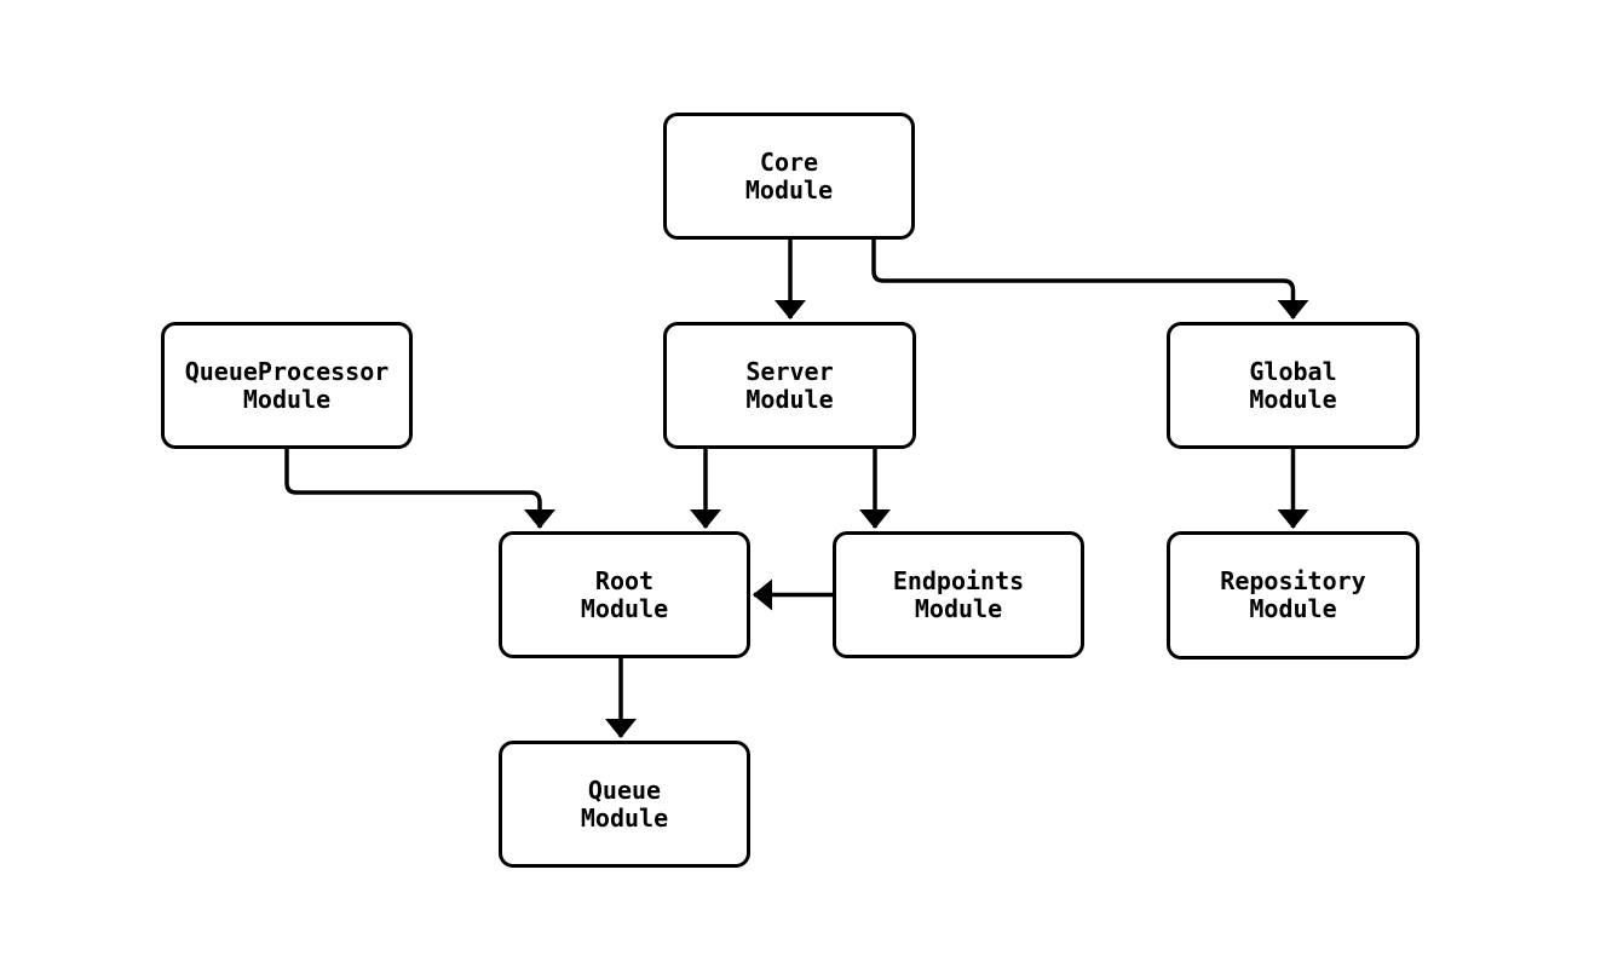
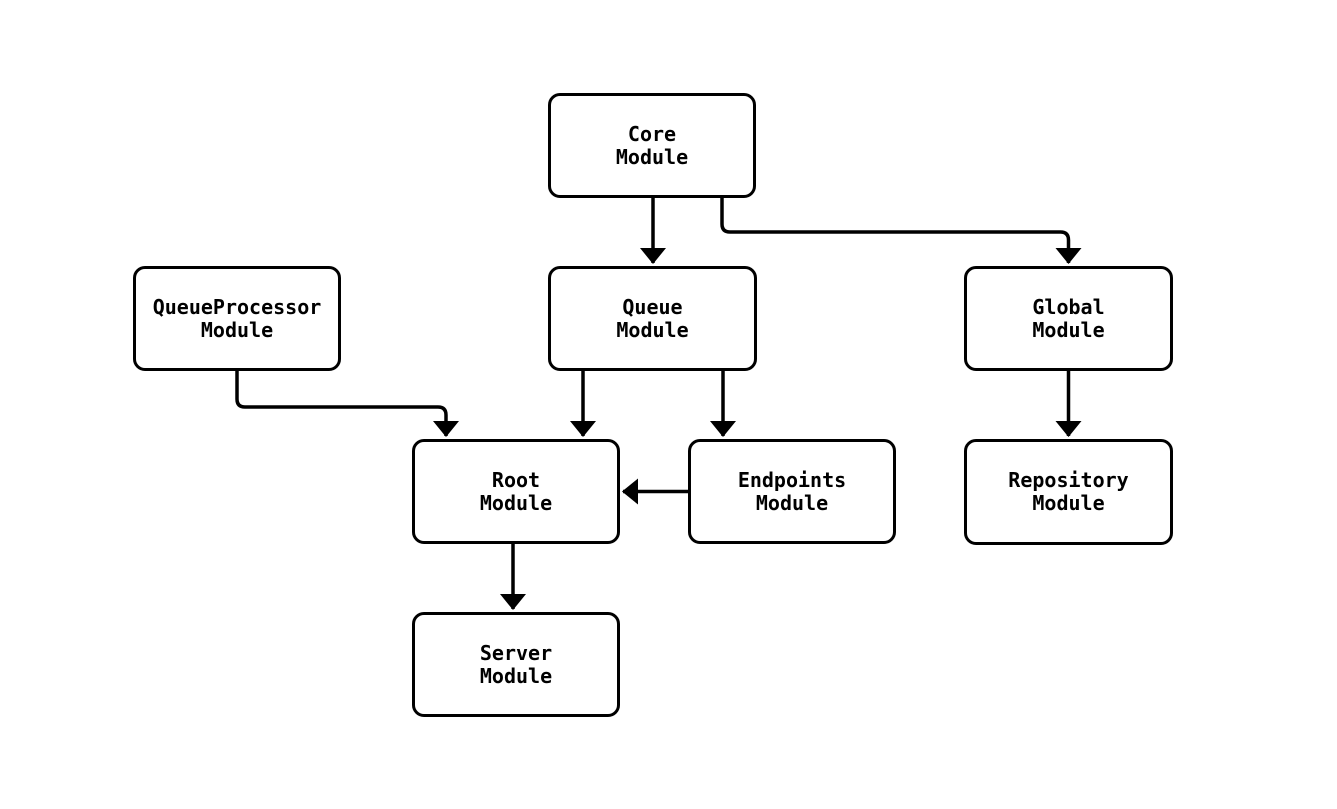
  Core
  Module
  QueueProcessor
  Module
- Server
+ Queue
  Module
  Global
  Module
  Root
  Module
  Endpoints
  Module
  Repository
  Module
- Queue
+ Server
  Module
